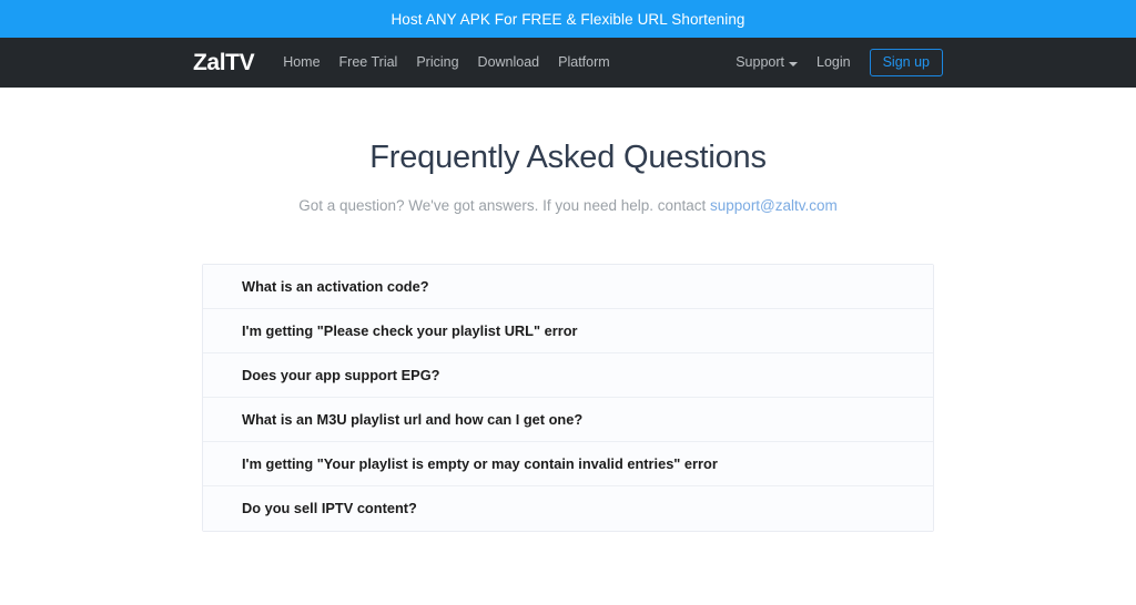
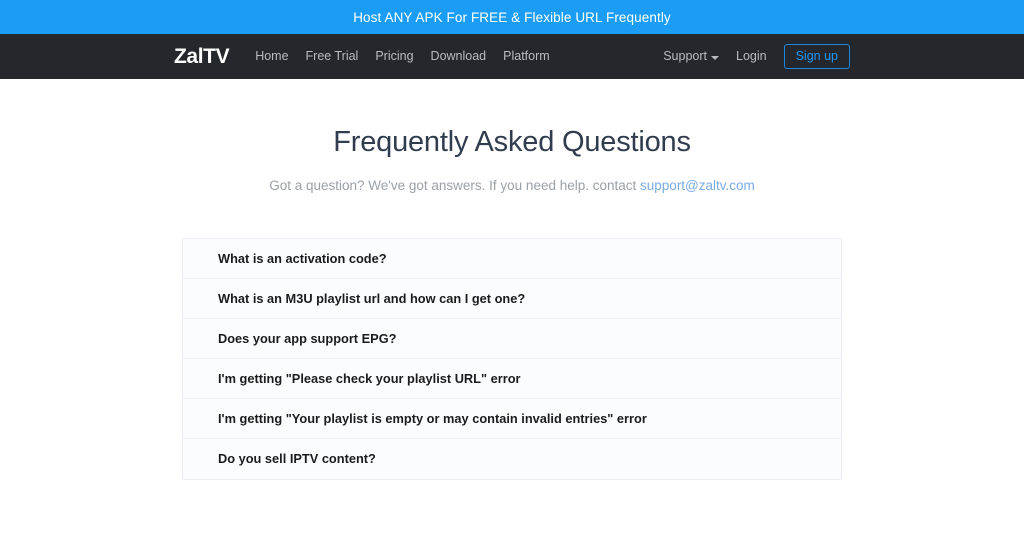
- Host ANY APK For FREE & Flexible URL Shortening
+ Host ANY APK For FREE & Flexible URL Frequently
  ZalTV
  Home
  Free Trial
  Pricing
  Download
  Platform
  Support
  Login
  Sign up
  Frequently Asked Questions
  Got a question? We've got answers. If you need help. contact support@zaltv.com
  What is an activation code?
- I'm getting "Please check your playlist URL" error
+ What is an M3U playlist url and how can I get one?
  Does your app support EPG?
- What is an M3U playlist url and how can I get one?
+ I'm getting "Please check your playlist URL" error
  I'm getting "Your playlist is empty or may contain invalid entries" error
  Do you sell IPTV content?
